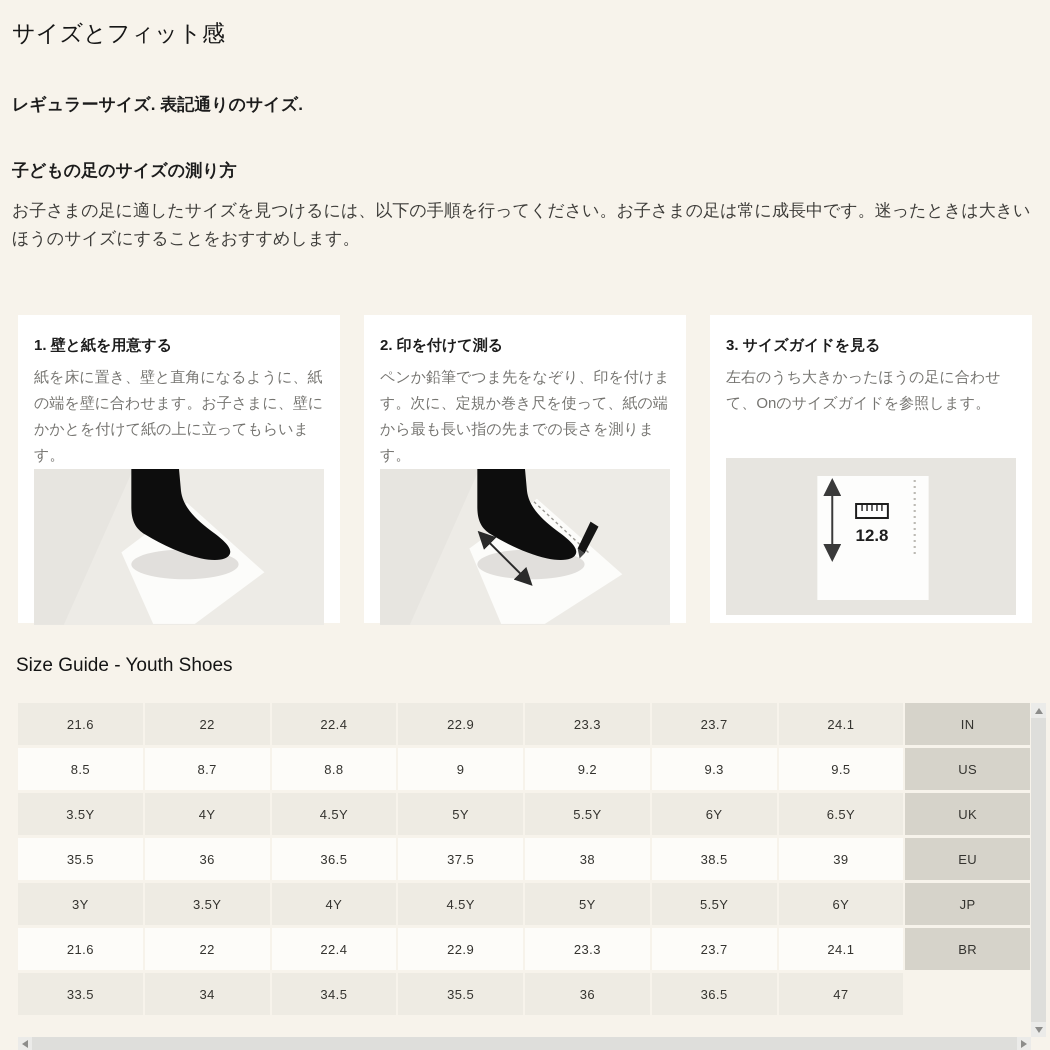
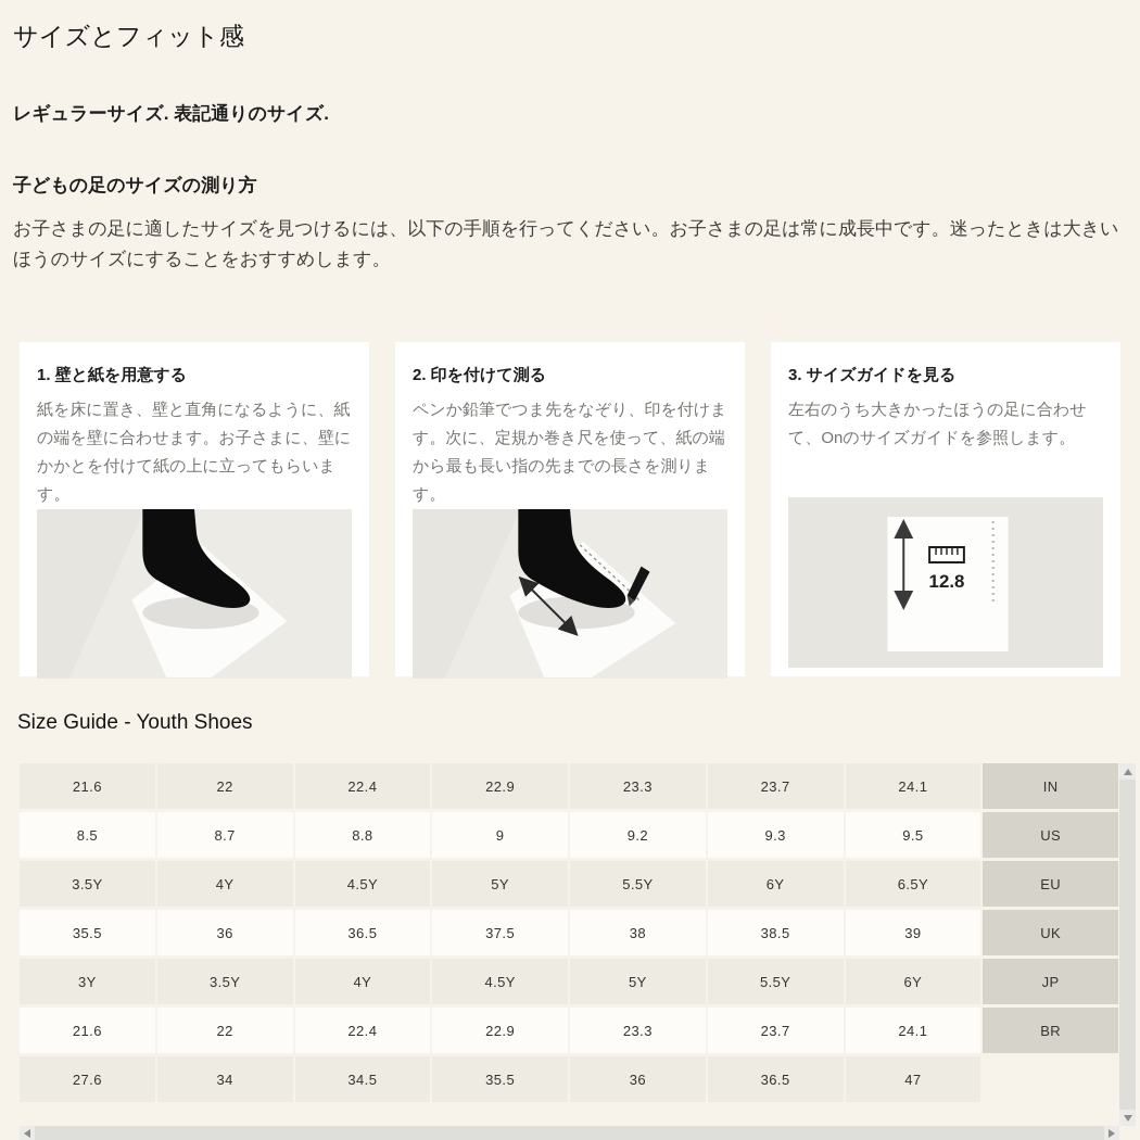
  サイズとフィット感
  レギュラーサイズ. 表記通りのサイズ.
  子どもの足のサイズの測り方
  お子さまの足に適したサイズを見つけるには、以下の手順を行ってください。お子さまの足は常に成長中です。迷ったときは大きいほうのサイズにすることをおすすめします。
  1. 壁と紙を用意する
  紙を床に置き、壁と直角になるように、紙の端を壁に合わせます。お子さまに、壁にかかとを付けて紙の上に立ってもらいます。
  2. 印を付けて測る
  ペンか鉛筆でつま先をなぞり、印を付けます。次に、定規か巻き尺を使って、紙の端から最も長い指の先までの長さを測ります。
  3. サイズガイドを見る
  左右のうち大きかったほうの足に合わせて、Onのサイズガイドを参照します。
  12.8
  Size Guide - Youth Shoes
  21.6
  22
  22.4
  22.9
  23.3
  23.7
  24.1
  IN
  8.5
  8.7
  8.8
  9
  9.2
  9.3
  9.5
  US
  3.5Y
  4Y
  4.5Y
  5Y
  5.5Y
  6Y
  6.5Y
- UK
+ EU
  35.5
  36
  36.5
  37.5
  38
  38.5
  39
- EU
+ UK
  3Y
  3.5Y
  4Y
  4.5Y
  5Y
  5.5Y
  6Y
  JP
  21.6
  22
  22.4
  22.9
  23.3
  23.7
  24.1
  BR
- 33.5
+ 27.6
  34
  34.5
  35.5
  36
  36.5
  47
